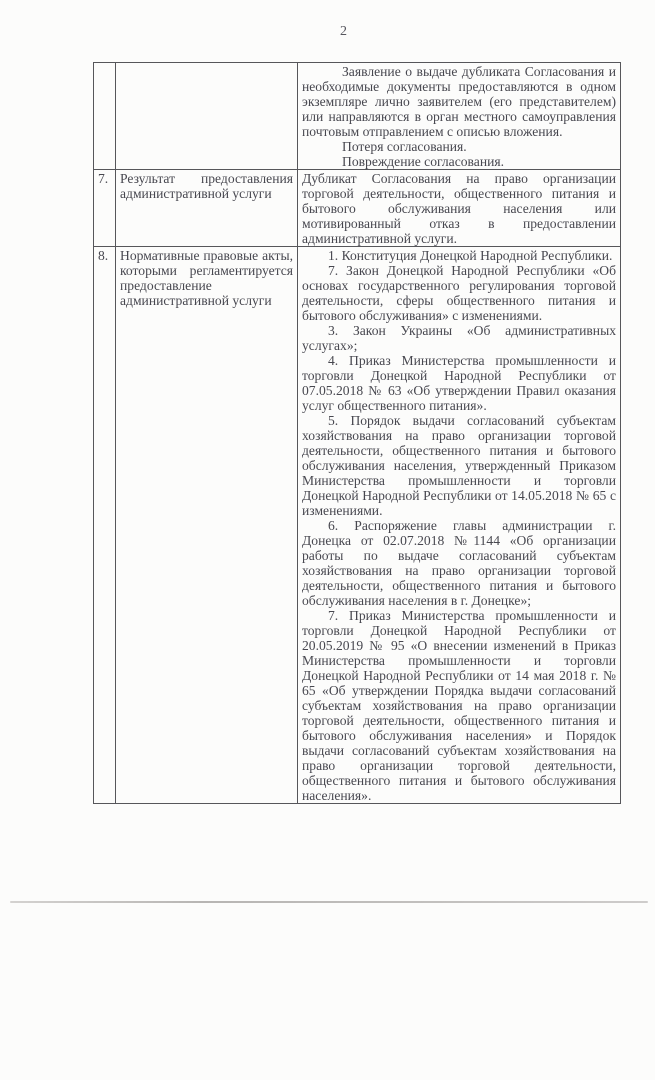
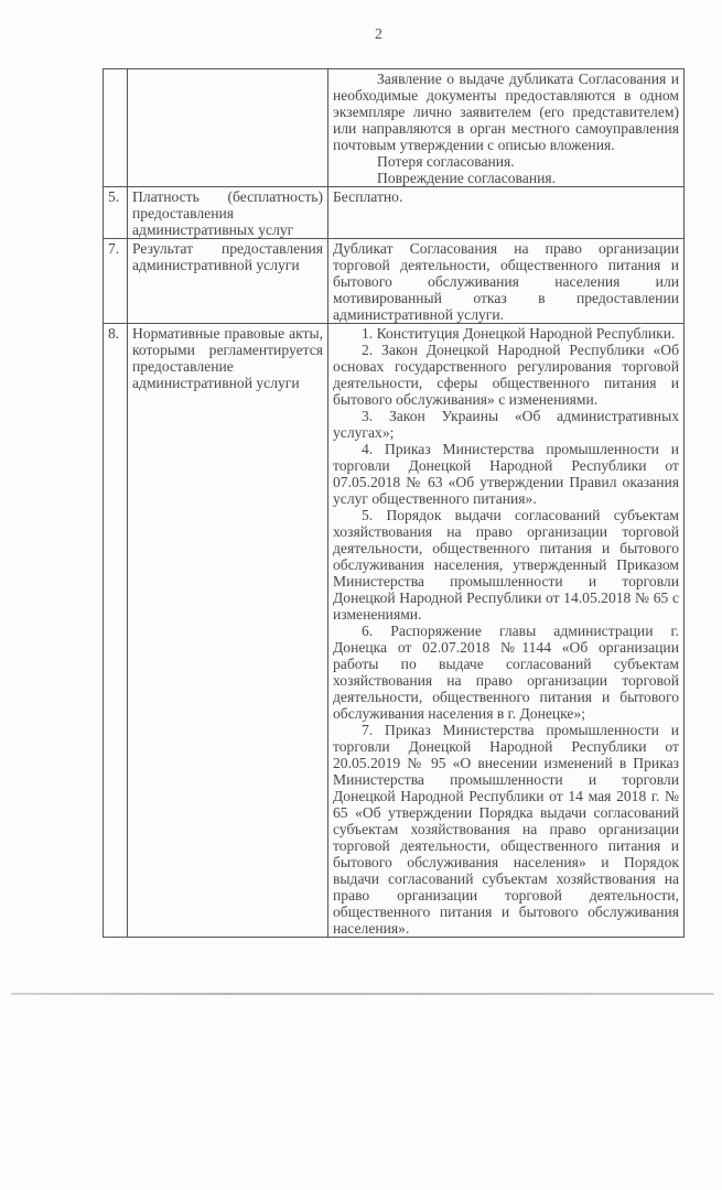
  2
- 		Заявление о выдаче дубликата Согласования и необходимые документы предоставляются в одном экземпляре лично заявителем (его представителем) или направляются в орган местного самоуправления почтовым отправлением с описью вложения.Потеря согласования.Повреждение согласования.
+ 		Заявление о выдаче дубликата Согласования и необходимые документы предоставляются в одном экземпляре лично заявителем (его представителем) или направляются в орган местного самоуправления почтовым утверждении с описью вложения.Потеря согласования.Повреждение согласования.
+ 5.	Платность (бесплатность) предоставления административных услуг	Бесплатно.
  7.	Результат предоставления административной услуги	Дубликат Согласования на право организации торговой деятельности, общественного питания и бытового обслуживания населения или мотивированный отказ в предоставлении административной услуги.
- 8.	Нормативные правовые акты, которыми регламентируется предоставление административной услуги	1. Конституция Донецкой Народной Республики.7. Закон Донецкой Народной Республики «Об основах государственного регулирования торговой деятельности, сферы общественного питания и бытового обслуживания» с изменениями.3. Закон Украины «Об административных услугах»;4. Приказ Министерства промышленности и торговли Донецкой Народной Республики от 07.05.2018 № 63 «Об утверждении Правил оказания услуг общественного питания».5. Порядок выдачи согласований субъектам хозяйствования на право организации торговой деятельности, общественного питания и бытового обслуживания населения, утвержденный Приказом Министерства промышленности и торговли Донецкой Народной Республики от 14.05.2018 № 65 с изменениями.6. Распоряжение главы администрации г. Донецка от 02.07.2018 №1144 «Об организации работы по выдаче согласований субъектам хозяйствования на право организации торговой деятельности, общественного питания и бытового обслуживания населения в г. Донецке»;7. Приказ Министерства промышленности и торговли Донецкой Народной Республики от 20.05.2019 № 95 «О внесении изменений в Приказ Министерства промышленности и торговли Донецкой Народной Республики от 14 мая 2018 г. № 65 «Об утверждении Порядка выдачи согласований субъектам хозяйствования на право организации торговой деятельности, общественного питания и бытового обслуживания населения» и Порядок выдачи согласований субъектам хозяйствования на право организации торговой деятельности, общественного питания и бытового обслуживания населения».
+ 8.	Нормативные правовые акты, которыми регламентируется предоставление административной услуги	1. Конституция Донецкой Народной Республики.2. Закон Донецкой Народной Республики «Об основах государственного регулирования торговой деятельности, сферы общественного питания и бытового обслуживания» с изменениями.3. Закон Украины «Об административных услугах»;4. Приказ Министерства промышленности и торговли Донецкой Народной Республики от 07.05.2018 № 63 «Об утверждении Правил оказания услуг общественного питания».5. Порядок выдачи согласований субъектам хозяйствования на право организации торговой деятельности, общественного питания и бытового обслуживания населения, утвержденный Приказом Министерства промышленности и торговли Донецкой Народной Республики от 14.05.2018 № 65 с изменениями.6. Распоряжение главы администрации г. Донецка от 02.07.2018 №1144 «Об организации работы по выдаче согласований субъектам хозяйствования на право организации торговой деятельности, общественного питания и бытового обслуживания населения в г. Донецке»;7. Приказ Министерства промышленности и торговли Донецкой Народной Республики от 20.05.2019 № 95 «О внесении изменений в Приказ Министерства промышленности и торговли Донецкой Народной Республики от 14 мая 2018 г. № 65 «Об утверждении Порядка выдачи согласований субъектам хозяйствования на право организации торговой деятельности, общественного питания и бытового обслуживания населения» и Порядок выдачи согласований субъектам хозяйствования на право организации торговой деятельности, общественного питания и бытового обслуживания населения».
